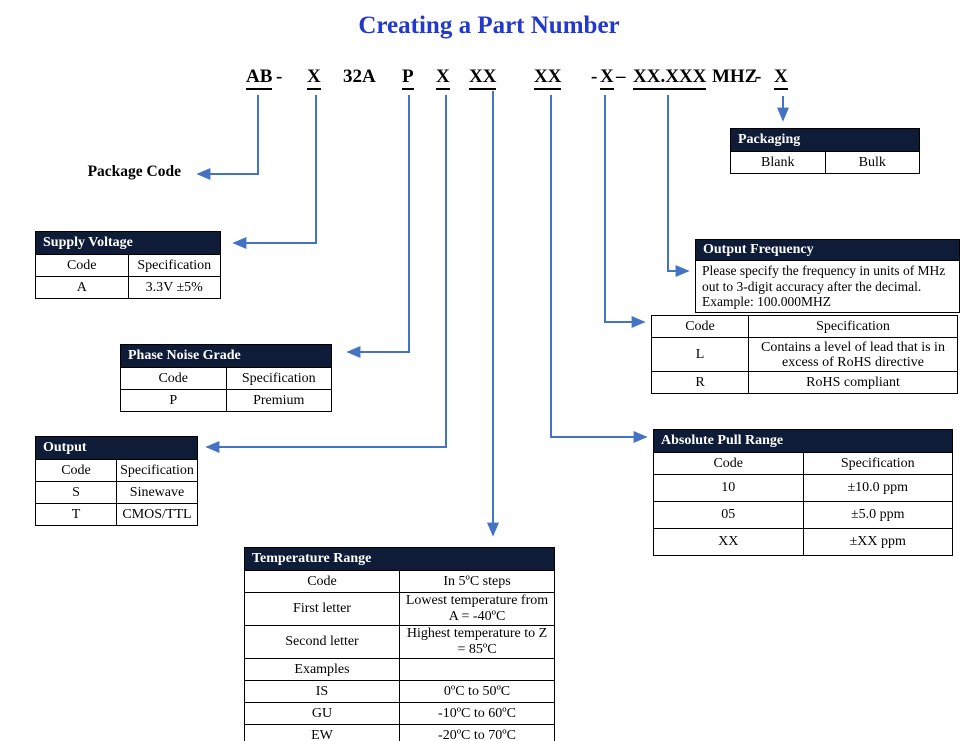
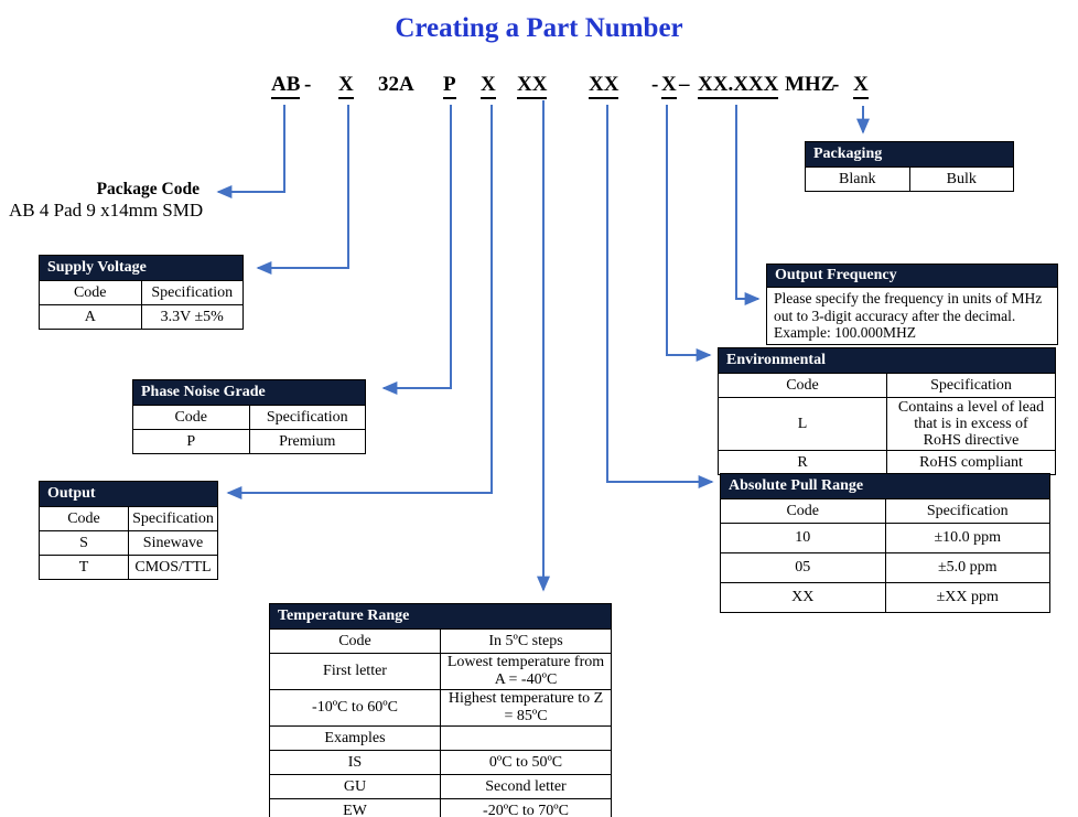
  Creating a Part Number
  AB
  -
  X
  32A
  P
  X
  XX
  XX
  -
  X
  –
  XX.XXX
  MHZ
  -
  X
  Package Code
+ AB 4 Pad 9 x14mm SMD
  Packaging
  Blank	Bulk
  Supply Voltage
  Code	Specification
  A	3.3V ±5%
  Phase Noise Grade
  Code	Specification
  P	Premium
  Output
  Code	Specification
  S	Sinewave
  T	CMOS/TTL
  Temperature Range
  Code	In 5ºC steps
  First letter	Lowest temperature from A = -40ºC
- Second letter	Highest temperature to Z = 85ºC
+ -10ºC to 60ºC	Highest temperature to Z = 85ºC
  Examples
  IS	0ºC to 50ºC
- GU	-10ºC to 60ºC
+ GU	Second letter
  EW	-20ºC to 70ºC
  Output Frequency
  Please specify the frequency in units of MHz
  out to 3-digit accuracy after the decimal.
  Example: 100.000MHZ
+ Environmental
  Code	Specification
  L	Contains a level of lead that is in excess of RoHS directive
  R	RoHS compliant
  Absolute Pull Range
  Code	Specification
  10	±10.0 ppm
  05	±5.0 ppm
  XX	±XX ppm
